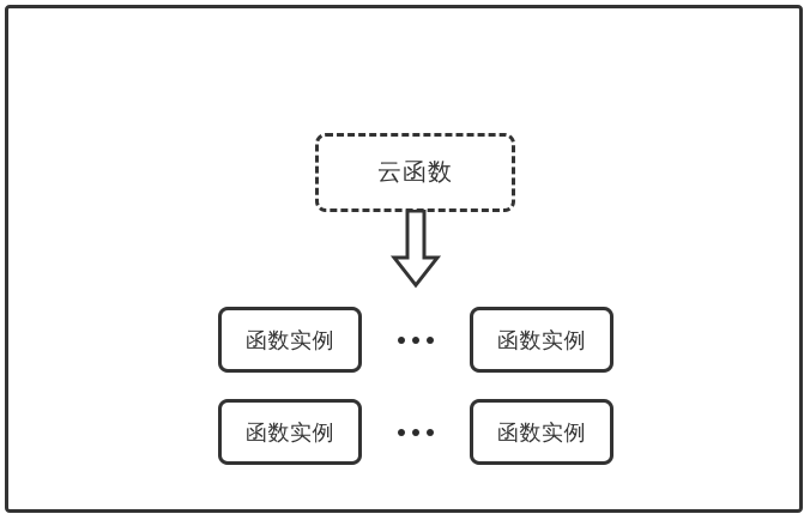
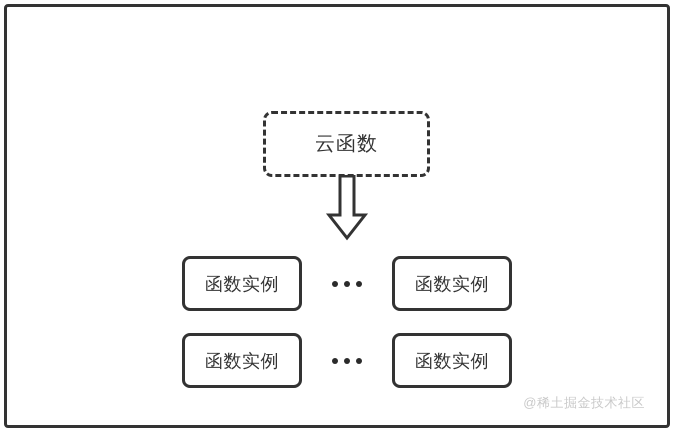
  云函数
  函数实例
  函数实例
  函数实例
  函数实例
+ @稀土掘金技术社区
